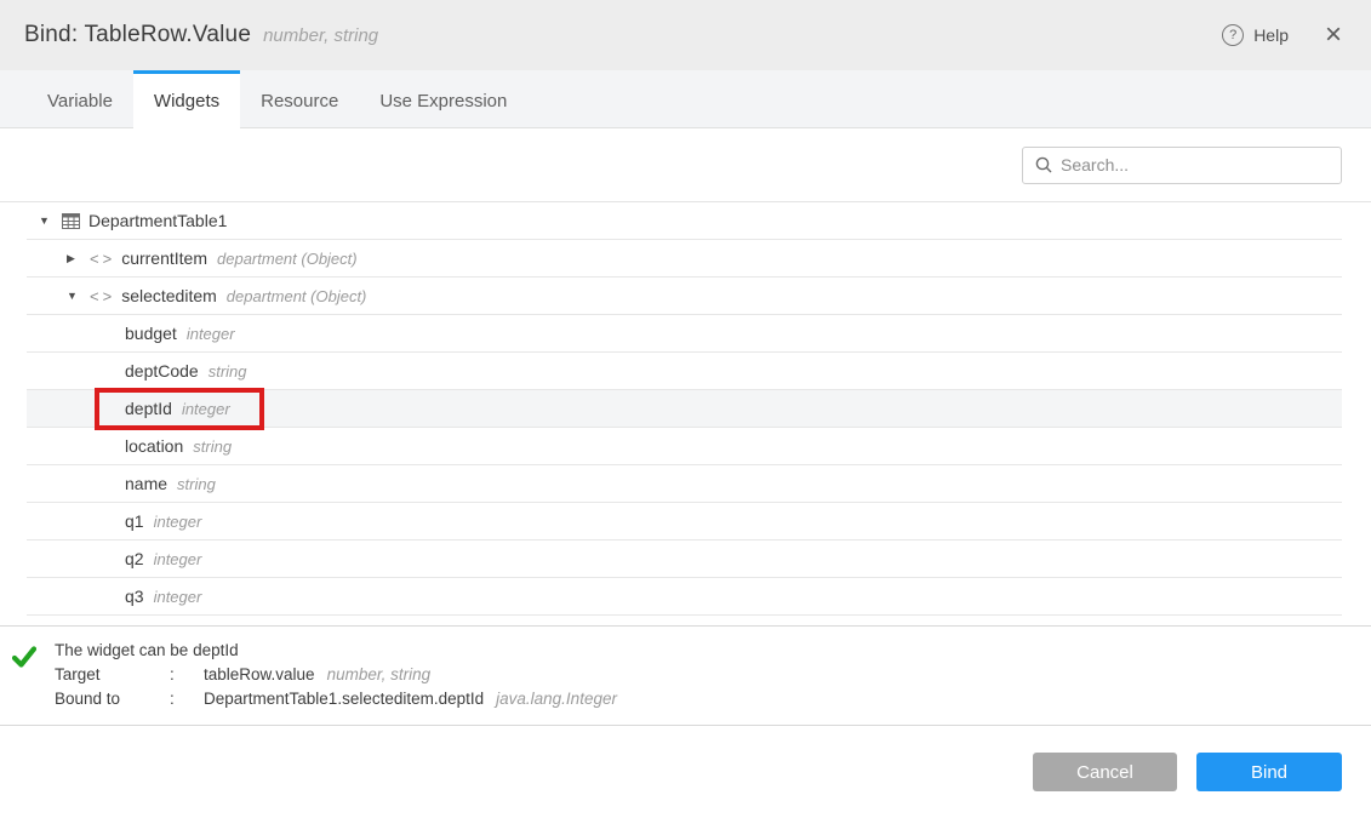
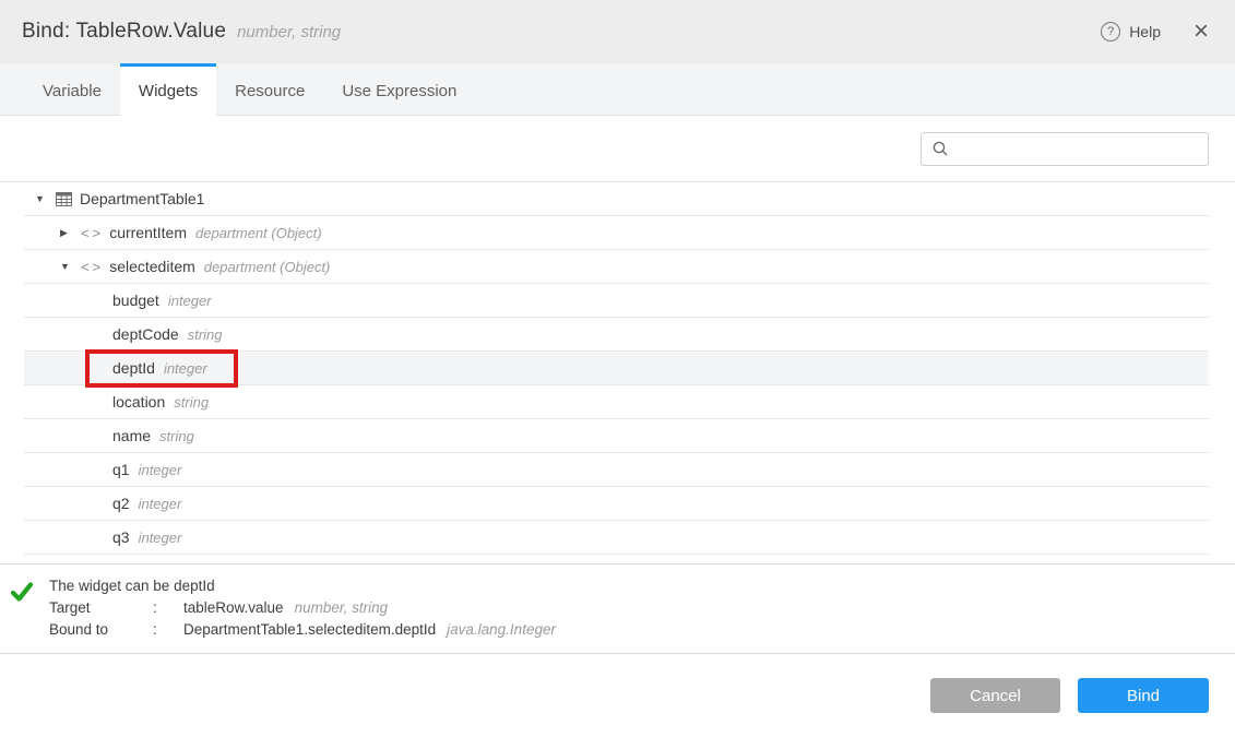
  Bind: TableRow.Value
  number, string
  ?
  Help
  ×
  Variable
  Widgets
  Resource
  Use Expression
- Search...
  ▼
  DepartmentTable1
  ▶
  <>
  currentItem
  department (Object)
  ▼
  <>
  selecteditem
  department (Object)
  budget
  integer
  deptCode
  string
  deptId
  integer
  location
  string
  name
  string
  q1
  integer
  q2
  integer
  q3
  integer
  The widget can be deptId
  Target
  :
  tableRow.value number, string
  Bound to
  :
  DepartmentTable1.selecteditem.deptId java.lang.Integer
  Cancel
  Bind
